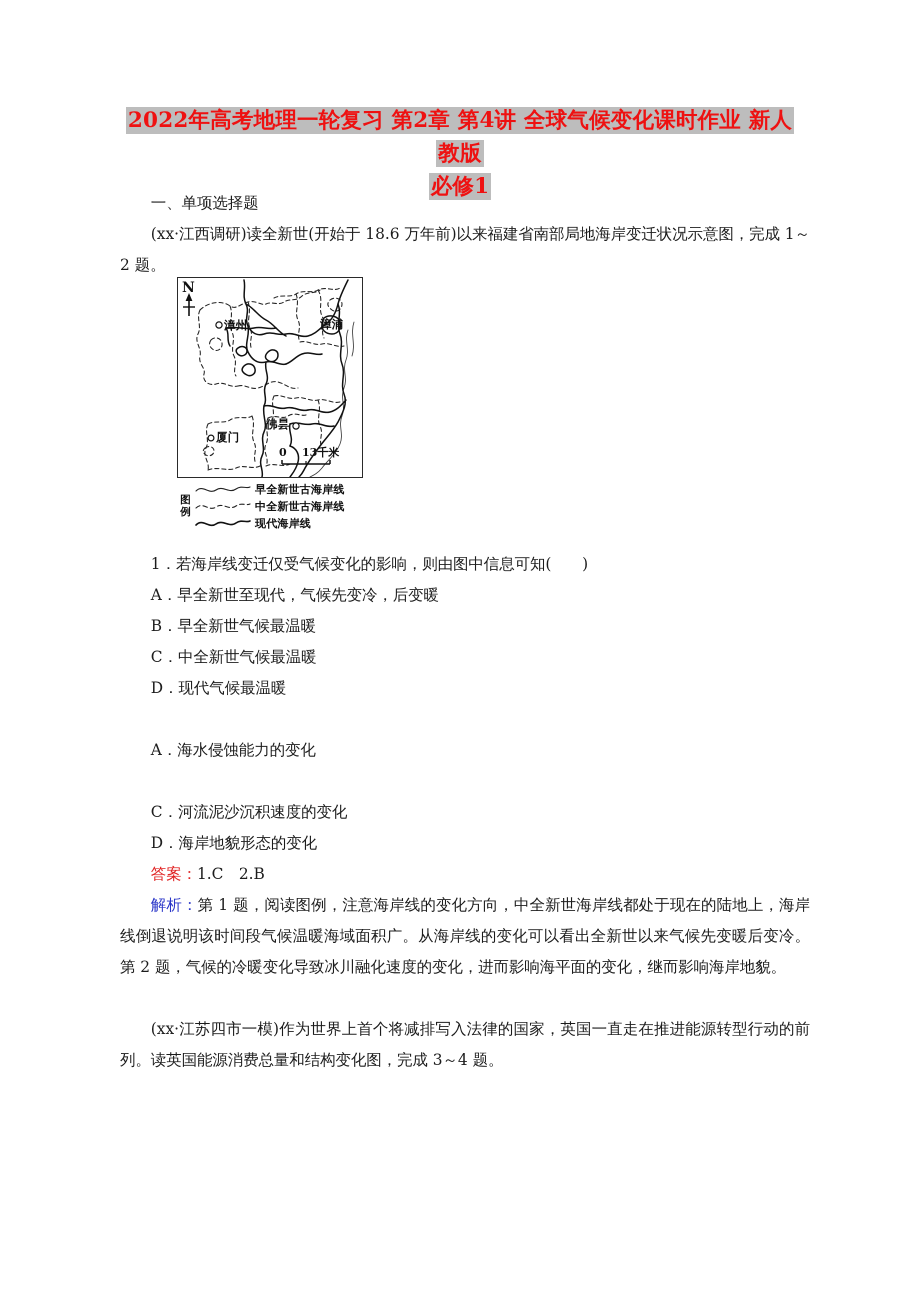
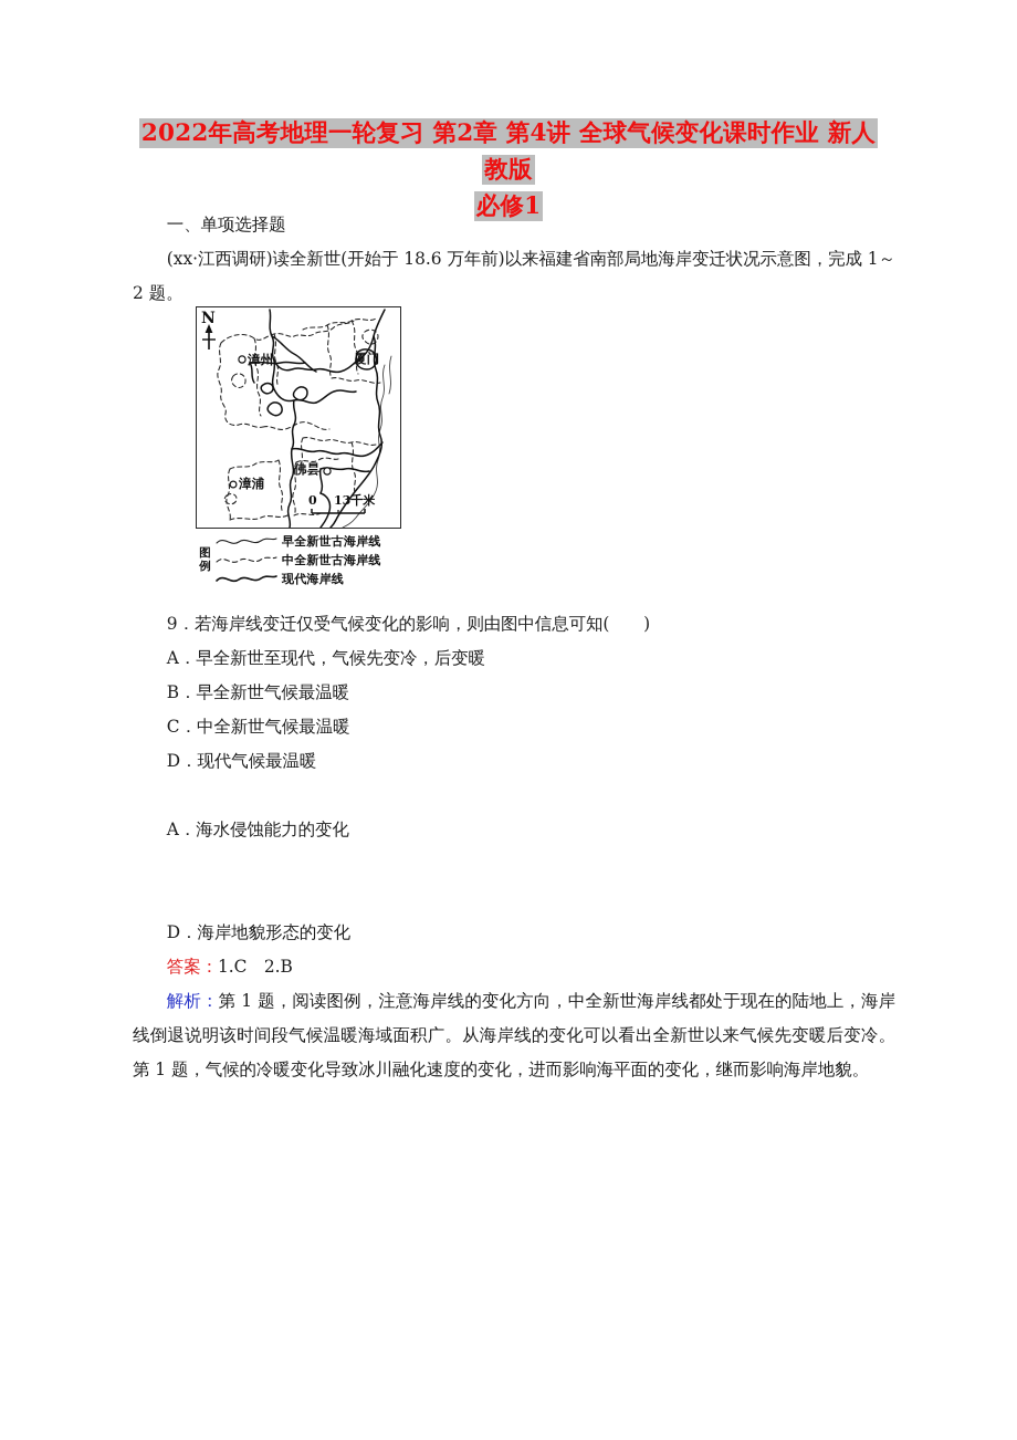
  2022年高考地理一轮复习 第2章 第4讲 全球气候变化课时作业 新人教版
  必修1
  一、单项选择题
  (xx·江西调研)读全新世(开始于 18.6 万年前)以来福建省南部局地海岸变迁状况示意图，完成 1～2 题。
  N
  漳州
- 漳浦
+ 厦门
  佛昙
- 厦门
+ 漳浦
  0
  13千米
  图例
  早全新世古海岸线
  中全新世古海岸线
  现代海岸线
- 1．若海岸线变迁仅受气候变化的影响，则由图中信息可知( )
+ 9．若海岸线变迁仅受气候变化的影响，则由图中信息可知( )
  A．早全新世至现代，气候先变冷，后变暖
  B．早全新世气候最温暖
  C．中全新世气候最温暖
  D．现代气候最温暖
  A．海水侵蚀能力的变化
- C．河流泥沙沉积速度的变化
  D．海岸地貌形态的变化
  答案：1.C 2.B
- 解析：第 1 题，阅读图例，注意海岸线的变化方向，中全新世海岸线都处于现在的陆地上，海岸线倒退说明该时间段气候温暖海域面积广。从海岸线的变化可以看出全新世以来气候先变暖后变冷。第 2 题，气候的冷暖变化导致冰川融化速度的变化，进而影响海平面的变化，继而影响海岸地貌。
+ 解析：第 1 题，阅读图例，注意海岸线的变化方向，中全新世海岸线都处于现在的陆地上，海岸线倒退说明该时间段气候温暖海域面积广。从海岸线的变化可以看出全新世以来气候先变暖后变冷。第 1 题，气候的冷暖变化导致冰川融化速度的变化，进而影响海平面的变化，继而影响海岸地貌。
- (xx·江苏四市一模)作为世界上首个将减排写入法律的国家，英国一直走在推进能源转型行动的前列。读英国能源消费总量和结构变化图，完成 3～4 题。
